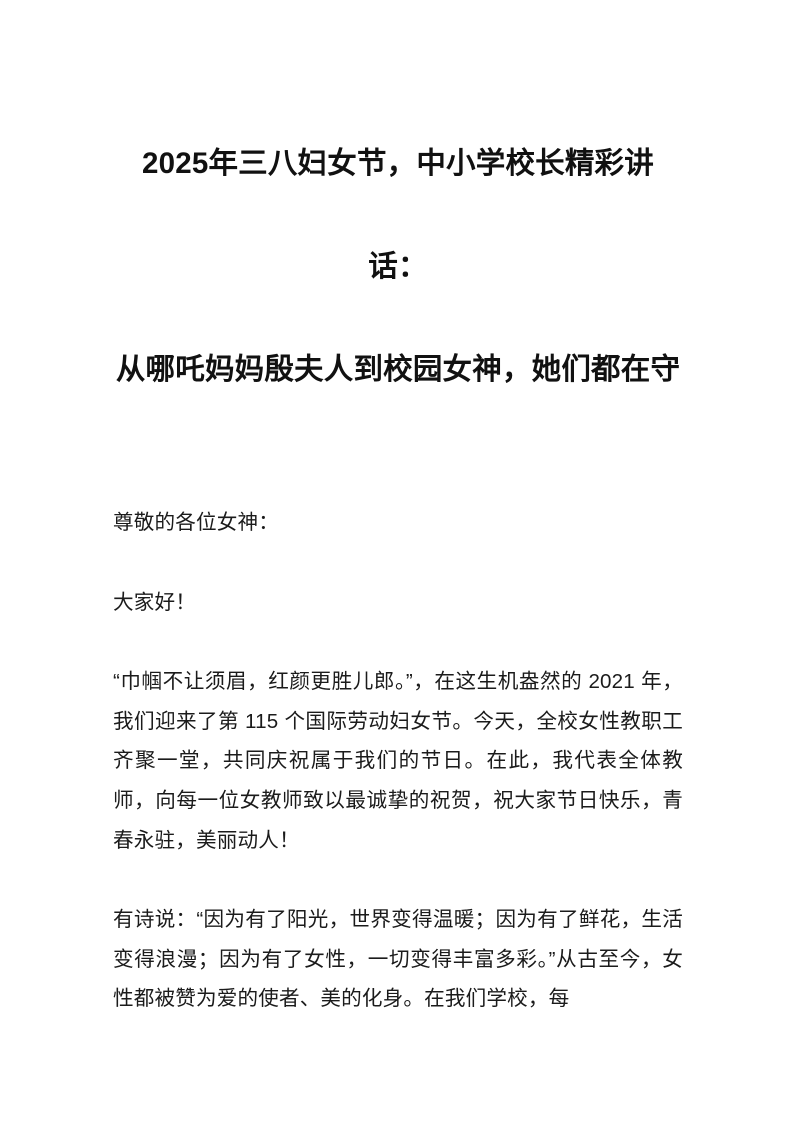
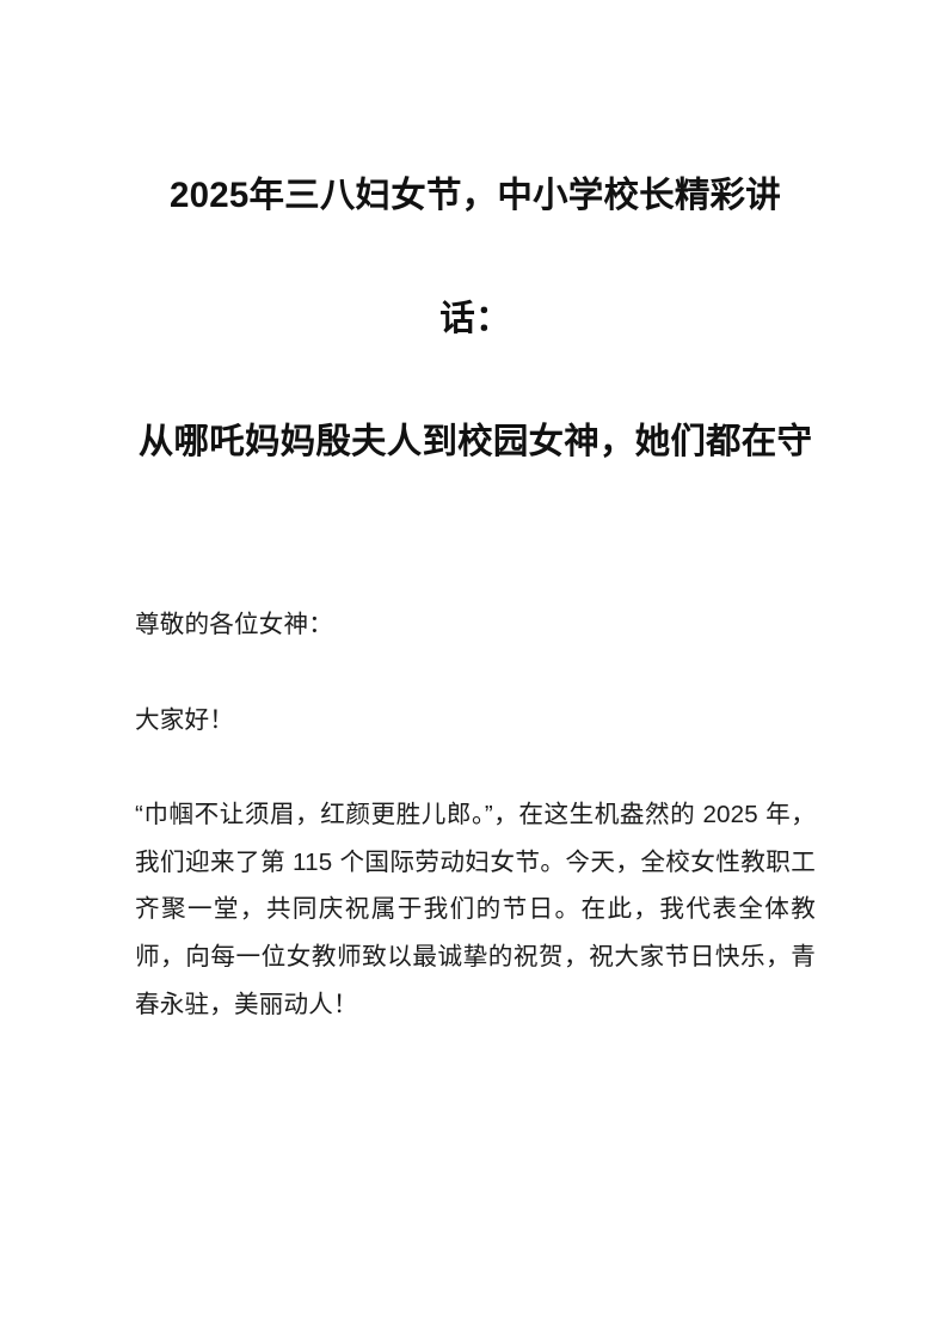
  2025年三八妇女节，中小学校长精彩讲话：
  从哪吒妈妈殷夫人到校园女神，她们都在守
  尊敬的各位女神：
  大家好！
- “巾帼不让须眉，红颜更胜儿郎。”，在这生机盎然的 2021 年，我们迎来了第 115 个国际劳动妇女节。今天，全校女性教职工齐聚一堂，共同庆祝属于我们的节日。在此，我代表全体教师，向每一位女教师致以最诚挚的祝贺，祝大家节日快乐，青春永驻，美丽动人！
+ “巾帼不让须眉，红颜更胜儿郎。”，在这生机盎然的 2025 年，我们迎来了第 115 个国际劳动妇女节。今天，全校女性教职工齐聚一堂，共同庆祝属于我们的节日。在此，我代表全体教师，向每一位女教师致以最诚挚的祝贺，祝大家节日快乐，青春永驻，美丽动人！
- 有诗说：“因为有了阳光，世界变得温暖；因为有了鲜花，生活变得浪漫；因为有了女性，一切变得丰富多彩。”从古至今，女性都被赞为爱的使者、美的化身。在我们学校，每
